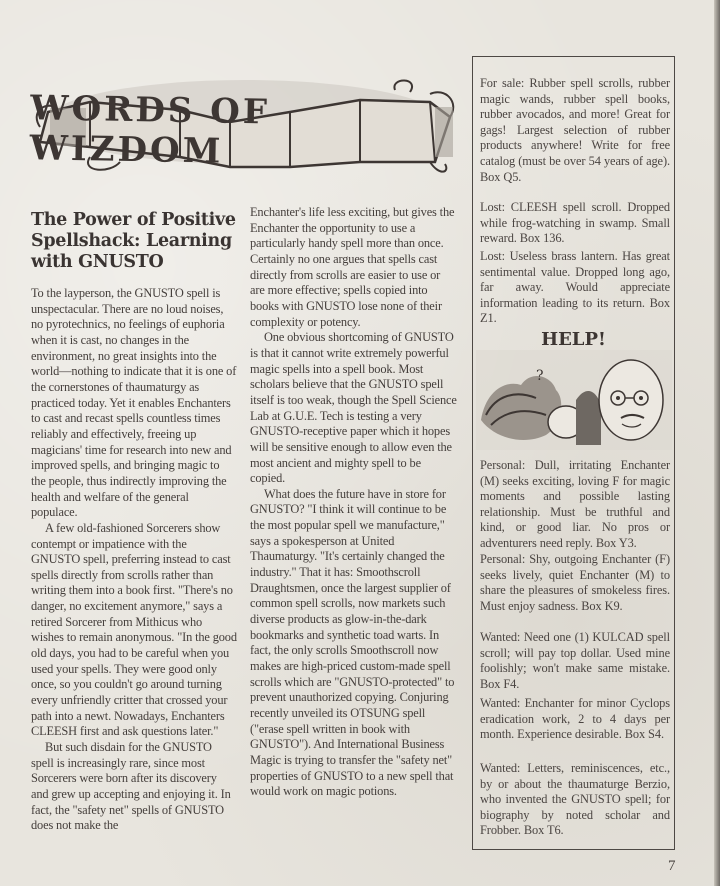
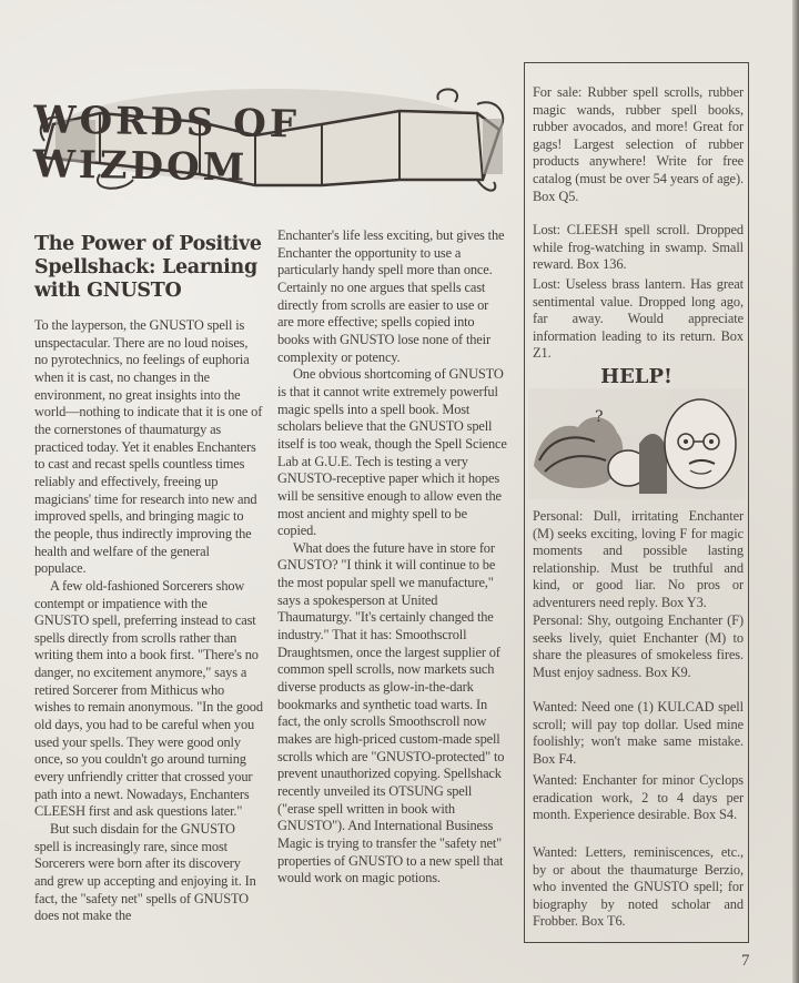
  WORDS OF WIZDOM
  The Power of Positive Spellshack: Learning with GNUSTO
  To the layperson, the GNUSTO spell is unspectacular. There are no loud noises, no pyrotechnics, no feelings of euphoria when it is cast, no changes in the environment, no great insights into the world—nothing to indicate that it is one of the cornerstones of thaumaturgy as practiced today. Yet it enables Enchanters to cast and recast spells countless times reliably and effectively, freeing up magicians' time for research into new and improved spells, and bringing magic to the people, thus indirectly improving the health and welfare of the general populace.
  A few old-fashioned Sorcerers show contempt or impatience with the GNUSTO spell, preferring instead to cast spells directly from scrolls rather than writing them into a book first. "There's no danger, no excitement anymore," says a retired Sorcerer from Mithicus who wishes to remain anonymous. "In the good old days, you had to be careful when you used your spells. They were good only once, so you couldn't go around turning every unfriendly critter that crossed your path into a newt. Nowadays, Enchanters CLEESH first and ask questions later."
  But such disdain for the GNUSTO spell is increasingly rare, since most Sorcerers were born after its discovery and grew up accepting and enjoying it. In fact, the "safety net" spells of GNUSTO does not make the
  Enchanter's life less exciting, but gives the Enchanter the opportunity to use a particularly handy spell more than once. Certainly no one argues that spells cast directly from scrolls are easier to use or are more effective; spells copied into books with GNUSTO lose none of their complexity or potency.
  One obvious shortcoming of GNUSTO is that it cannot write extremely powerful magic spells into a spell book. Most scholars believe that the GNUSTO spell itself is too weak, though the Spell Science Lab at G.U.E. Tech is testing a very GNUSTO-receptive paper which it hopes will be sensitive enough to allow even the most ancient and mighty spell to be copied.
- What does the future have in store for GNUSTO? "I think it will continue to be the most popular spell we manufacture," says a spokesperson at United Thaumaturgy. "It's certainly changed the industry." That it has: Smoothscroll Draughtsmen, once the largest supplier of common spell scrolls, now markets such diverse products as glow-in-the-dark bookmarks and synthetic toad warts. In fact, the only scrolls Smoothscroll now makes are high-priced custom-made spell scrolls which are "GNUSTO-protected" to prevent unauthorized copying. Conjuring recently unveiled its OTSUNG spell ("erase spell written in book with GNUSTO"). And International Business Magic is trying to transfer the "safety net" properties of GNUSTO to a new spell that would work on magic potions.
+ What does the future have in store for GNUSTO? "I think it will continue to be the most popular spell we manufacture," says a spokesperson at United Thaumaturgy. "It's certainly changed the industry." That it has: Smoothscroll Draughtsmen, once the largest supplier of common spell scrolls, now markets such diverse products as glow-in-the-dark bookmarks and synthetic toad warts. In fact, the only scrolls Smoothscroll now makes are high-priced custom-made spell scrolls which are "GNUSTO-protected" to prevent unauthorized copying. Spellshack recently unveiled its OTSUNG spell ("erase spell written in book with GNUSTO"). And International Business Magic is trying to transfer the "safety net" properties of GNUSTO to a new spell that would work on magic potions.
  For sale: Rubber spell scrolls, rubber magic wands, rubber spell books, rubber avocados, and more! Great for gags! Largest selection of rubber products anywhere! Write for free catalog (must be over 54 years of age). Box Q5.
  Lost: CLEESH spell scroll. Dropped while frog-watching in swamp. Small reward. Box 136.
  Lost: Useless brass lantern. Has great sentimental value. Dropped long ago, far away. Would appreciate information leading to its return. Box Z1.
  HELP!
  ?
  Personal: Dull, irritating Enchanter (M) seeks exciting, loving F for magic moments and possible lasting relationship. Must be truthful and kind, or good liar. No pros or adventurers need reply. Box Y3.
  Personal: Shy, outgoing Enchanter (F) seeks lively, quiet Enchanter (M) to share the pleasures of smokeless fires. Must enjoy sadness. Box K9.
  Wanted: Need one (1) KULCAD spell scroll; will pay top dollar. Used mine foolishly; won't make same mistake. Box F4.
  Wanted: Enchanter for minor Cyclops eradication work, 2 to 4 days per month. Experience desirable. Box S4.
  Wanted: Letters, reminiscences, etc., by or about the thaumaturge Berzio, who invented the GNUSTO spell; for biography by noted scholar and Frobber. Box T6.
  7
